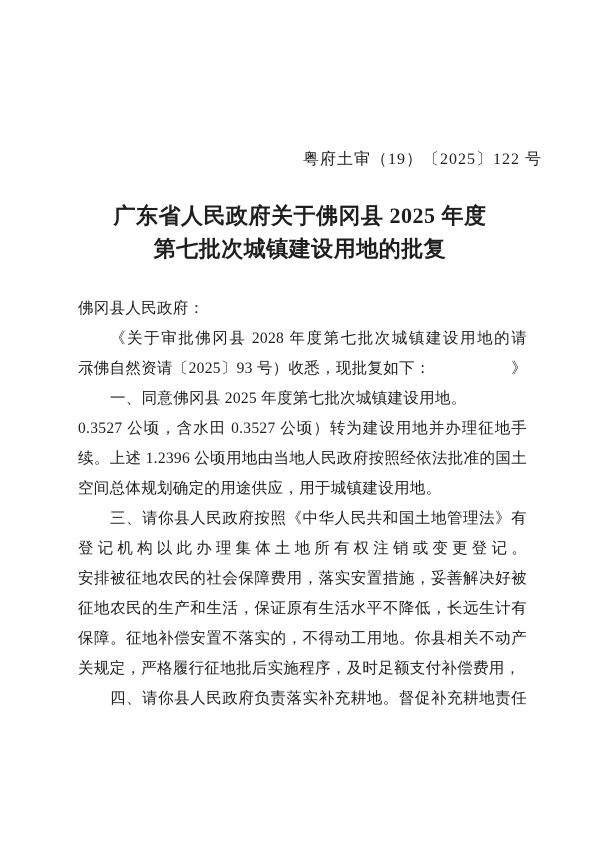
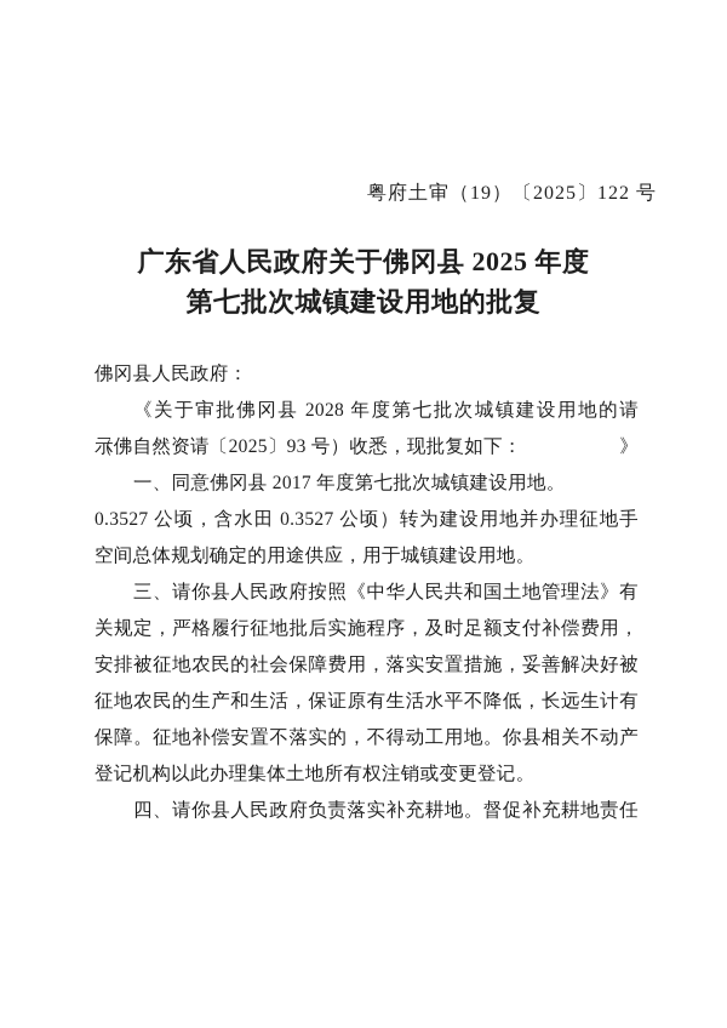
  粤府土审（19）〔2025〕122 号
  广东省人民政府关于佛冈县 2025 年度
  第七批次城镇建设用地的批复
  佛冈县人民政府：
  《关于审批佛冈县 2028 年度第七批次城镇建设用地的请示》
  （佛自然资请〔2025〕93 号）收悉，现批复如下：
- 一、同意佛冈县 2025 年度第七批次城镇建设用地。
+ 一、同意佛冈县 2017 年度第七批次城镇建设用地。
  0.3527 公顷，含水田 0.3527 公顷）转为建设用地并办理征地手
- 续。上述 1.2396 公顷用地由当地人民政府按照经依法批准的国土
  空间总体规划确定的用途供应，用于城镇建设用地。
  三、请你县人民政府按照《中华人民共和国土地管理法》有
- 登记机构以此办理集体土地所有权注销或变更登记。
+ 关规定，严格履行征地批后实施程序，及时足额支付补偿费用，
  安排被征地农民的社会保障费用，落实安置措施，妥善解决好被
  征地农民的生产和生活，保证原有生活水平不降低，长远生计有
  保障。征地补偿安置不落实的，不得动工用地。你县相关不动产
- 关规定，严格履行征地批后实施程序，及时足额支付补偿费用，
+ 登记机构以此办理集体土地所有权注销或变更登记。
  四、请你县人民政府负责落实补充耕地。督促补充耕地责任
